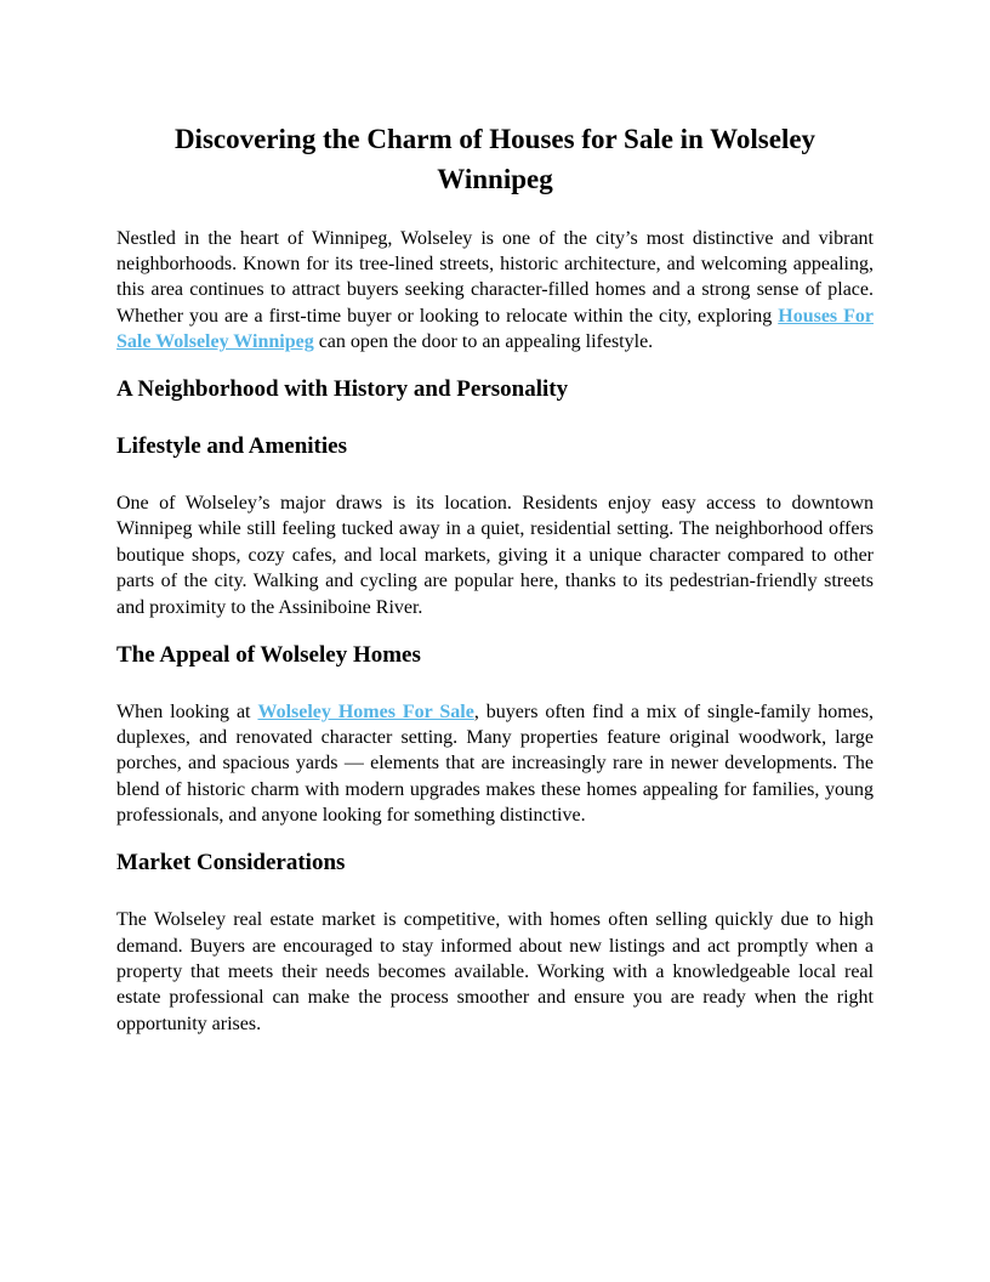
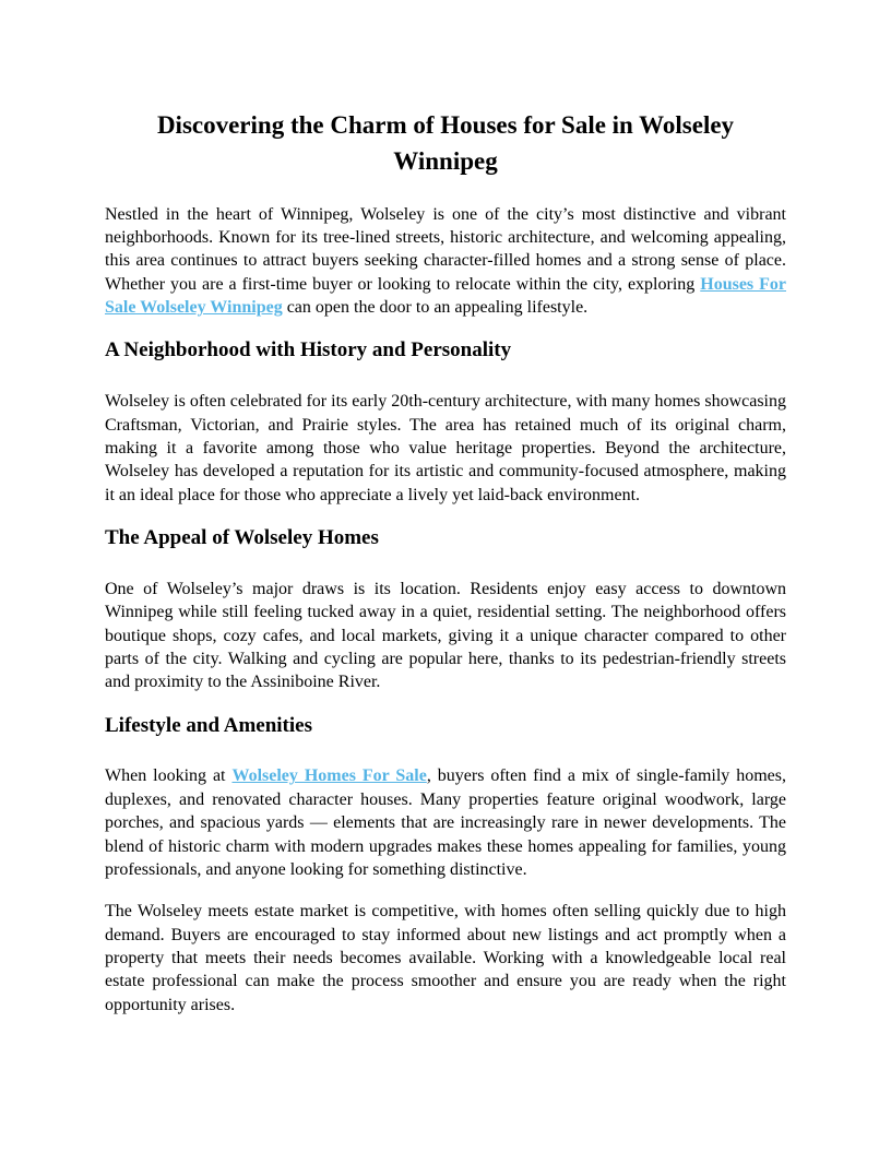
  Discovering the Charm of Houses for Sale in Wolseley Winnipeg
  Nestled in the heart of Winnipeg, Wolseley is one of the city’s most distinctive and vibrant neighborhoods. Known for its tree-lined streets, historic architecture, and welcoming appealing, this area continues to attract buyers seeking character-filled homes and a strong sense of place. Whether you are a first-time buyer or looking to relocate within the city, exploring Houses For Sale Wolseley Winnipeg can open the door to an appealing lifestyle.
  A Neighborhood with History and Personality
+ Wolseley is often celebrated for its early 20th-century architecture, with many homes showcasing Craftsman, Victorian, and Prairie styles. The area has retained much of its original charm, making it a favorite among those who value heritage properties. Beyond the architecture, Wolseley has developed a reputation for its artistic and community-focused atmosphere, making it an ideal place for those who appreciate a lively yet laid-back environment.
- Lifestyle and Amenities
+ The Appeal of Wolseley Homes
  One of Wolseley’s major draws is its location. Residents enjoy easy access to downtown Winnipeg while still feeling tucked away in a quiet, residential setting. The neighborhood offers boutique shops, cozy cafes, and local markets, giving it a unique character compared to other parts of the city. Walking and cycling are popular here, thanks to its pedestrian-friendly streets and proximity to the Assiniboine River.
- The Appeal of Wolseley Homes
+ Lifestyle and Amenities
- When looking at Wolseley Homes For Sale, buyers often find a mix of single-family homes, duplexes, and renovated character setting. Many properties feature original woodwork, large porches, and spacious yards — elements that are increasingly rare in newer developments. The blend of historic charm with modern upgrades makes these homes appealing for families, young professionals, and anyone looking for something distinctive.
+ When looking at Wolseley Homes For Sale, buyers often find a mix of single-family homes, duplexes, and renovated character houses. Many properties feature original woodwork, large porches, and spacious yards — elements that are increasingly rare in newer developments. The blend of historic charm with modern upgrades makes these homes appealing for families, young professionals, and anyone looking for something distinctive.
- Market Considerations
- The Wolseley real estate market is competitive, with homes often selling quickly due to high demand. Buyers are encouraged to stay informed about new listings and act promptly when a property that meets their needs becomes available. Working with a knowledgeable local real estate professional can make the process smoother and ensure you are ready when the right opportunity arises.
+ The Wolseley meets estate market is competitive, with homes often selling quickly due to high demand. Buyers are encouraged to stay informed about new listings and act promptly when a property that meets their needs becomes available. Working with a knowledgeable local real estate professional can make the process smoother and ensure you are ready when the right opportunity arises.
